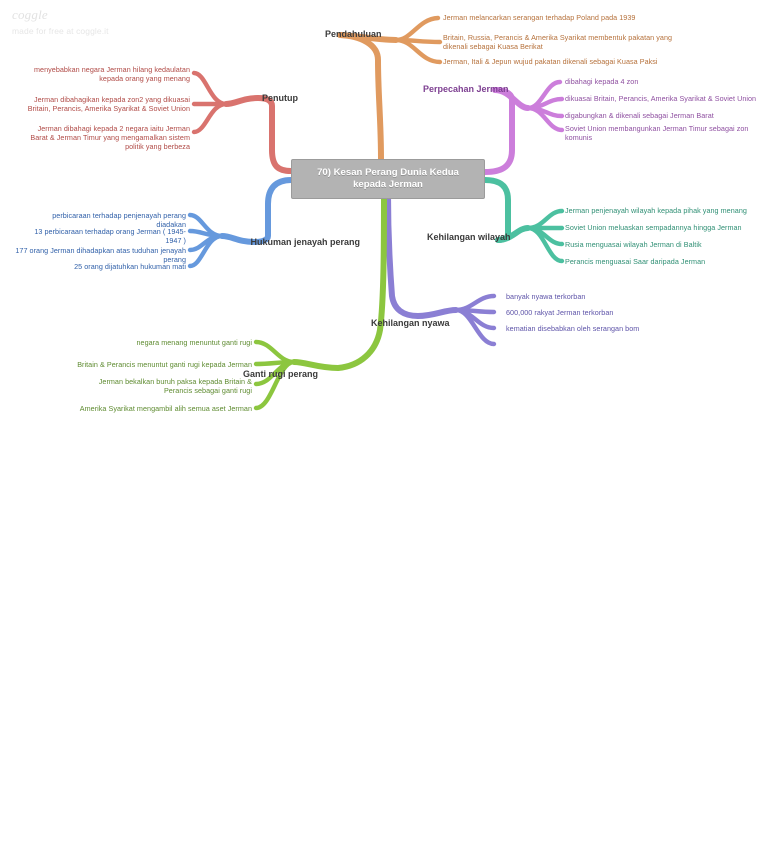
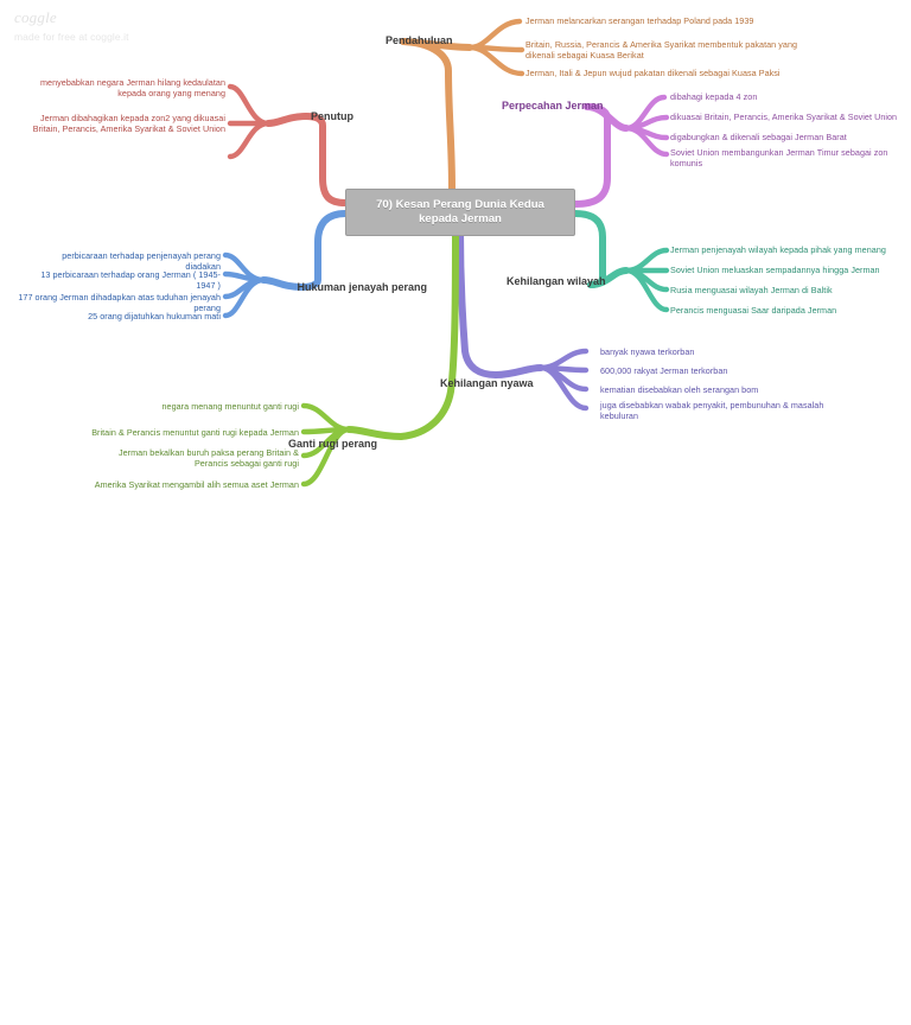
  coggle
  70) Kesan Perang Dunia Kedua kepada Jerman
  Pendahuluan
  Jerman melancarkan serangan terhadap Poland pada 1939
  Britain, Russia, Perancis & Amerika Syarikat membentuk pakatan yang dikenali sebagai Kuasa Berikat
  Jerman, Itali & Jepun wujud pakatan dikenali sebagai Kuasa Paksi
  Perpecahan Jerman
  dibahagi kepada 4 zon
  dikuasai Britain, Perancis, Amerika Syarikat & Soviet Union
  digabungkan & dikenali sebagai Jerman Barat
  Soviet Union membangunkan Jerman Timur sebagai zon komunis
  Kehilangan wilayah
  Jerman penjenayah wilayah kepada pihak yang menang
  Soviet Union meluaskan sempadannya hingga Jerman
  Rusia menguasai wilayah Jerman di Baltik
  Perancis menguasai Saar daripada Jerman
  Kehilangan nyawa
  banyak nyawa terkorban
  600,000 rakyat Jerman terkorban
  kematian disebabkan oleh serangan bom
+ juga disebabkan wabak penyakit, pembunuhan & masalah kebuluran
  Ganti rugi perang
  negara menang menuntut ganti rugi
  Britain & Perancis menuntut ganti rugi kepada Jerman
- Jerman bekalkan buruh paksa kepada Britain & Perancis sebagai ganti rugi
+ Jerman bekalkan buruh paksa perang Britain & Perancis sebagai ganti rugi
  Amerika Syarikat mengambil alih semua aset Jerman
  Hukuman jenayah perang
  perbicaraan terhadap penjenayah perang diadakan
  13 perbicaraan terhadap orang Jerman ( 1945-1947 )
  177 orang Jerman dihadapkan atas tuduhan jenayah perang
  25 orang dijatuhkan hukuman mati
  Penutup
  menyebabkan negara Jerman hilang kedaulatan kepada orang yang menang
  Jerman dibahagikan kepada zon2 yang dikuasai Britain, Perancis, Amerika Syarikat & Soviet Union
- Jerman dibahagi kepada 2 negara iaitu Jerman Barat & Jerman Timur yang mengamalkan sistem politik yang berbeza
